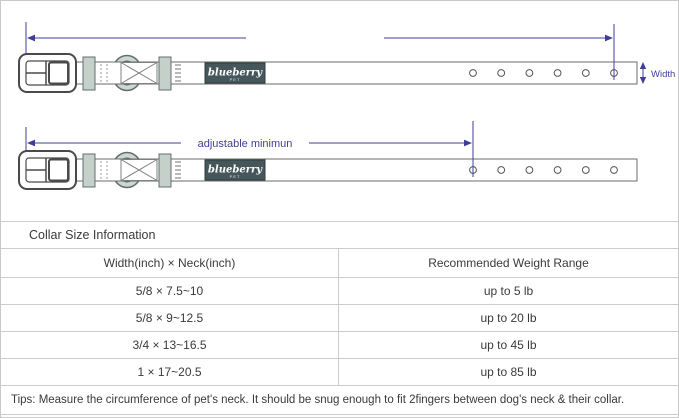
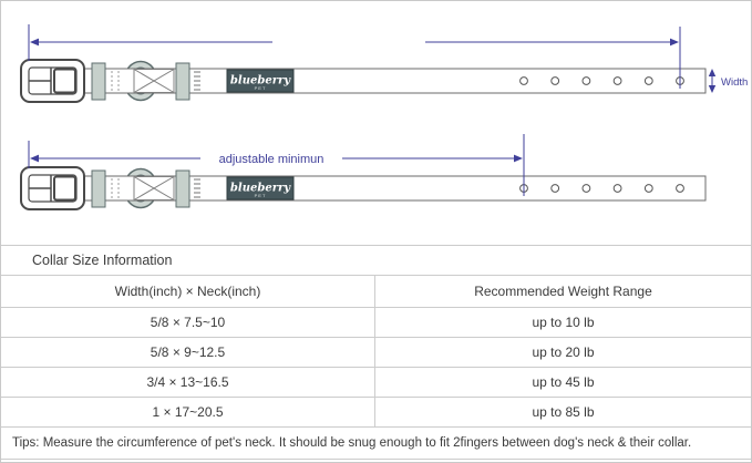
  blueberry
  Width
  adjustable minimun
  Collar Size Information
  Width(inch) × Neck(inch)
  Recommended Weight Range
  5/8 × 7.5~10
- up to 5 lb
+ up to 10 lb
  5/8 × 9~12.5
  up to 20 lb
  3/4 × 13~16.5
  up to 45 lb
  1 × 17~20.5
  up to 85 lb
  Tips: Measure the circumference of pet's neck. It should be snug enough to fit 2fingers between dog's neck & their collar.
